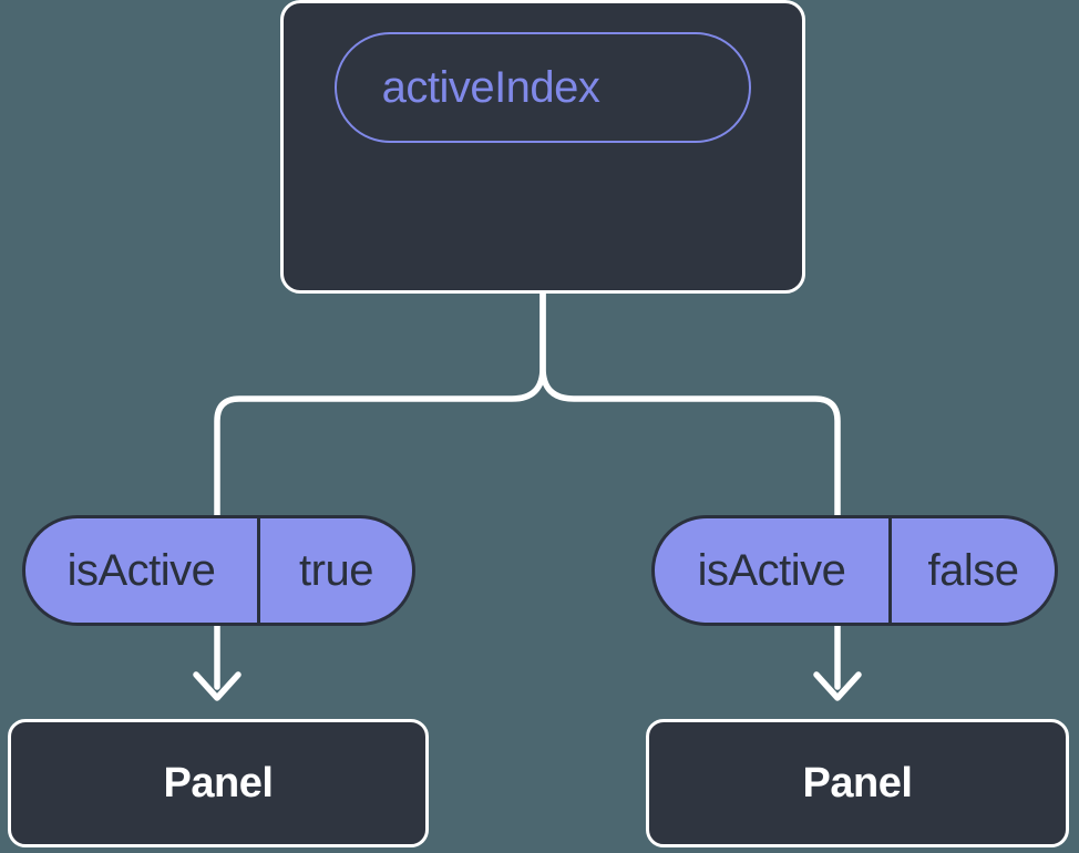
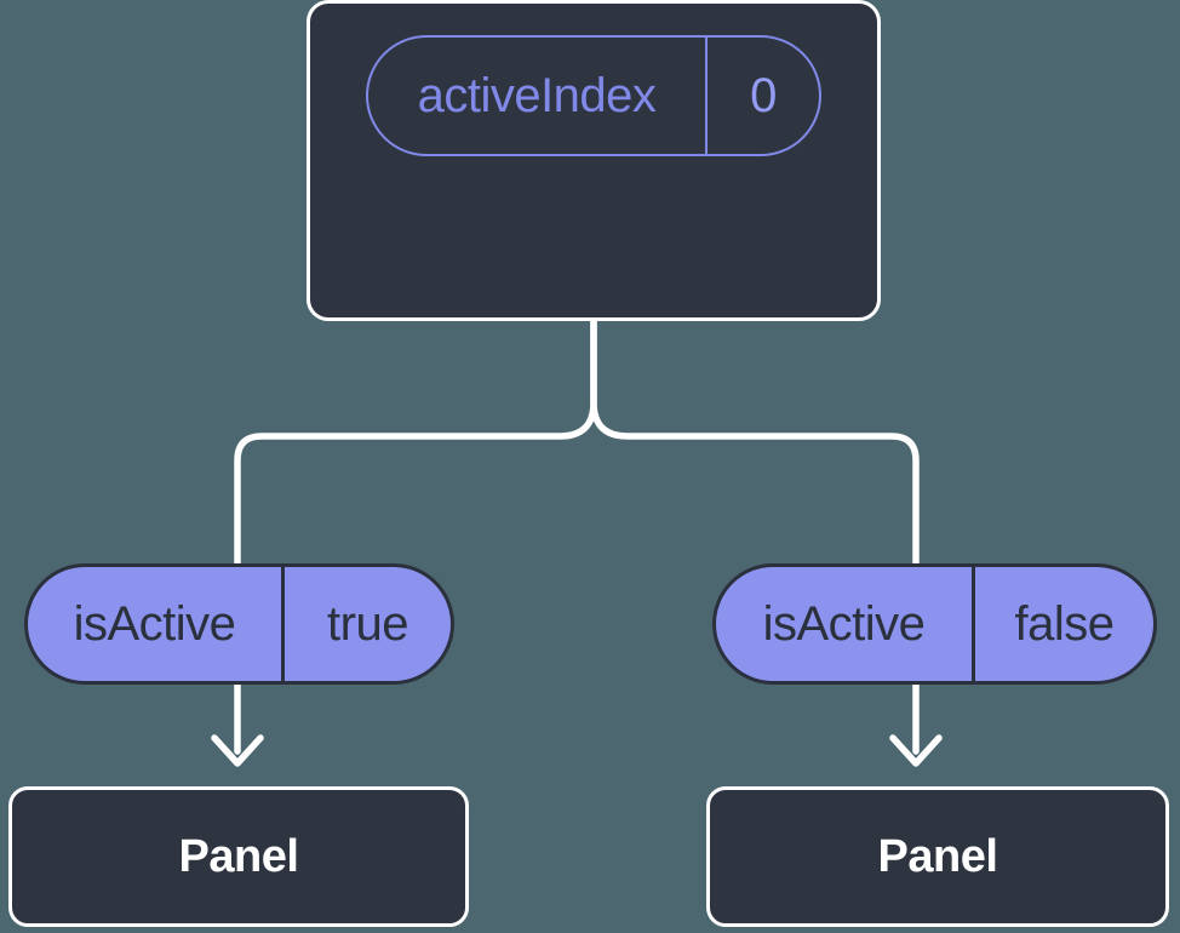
  activeIndex
+ 0
  isActive
  true
  isActive
  false
  Panel
  Panel
